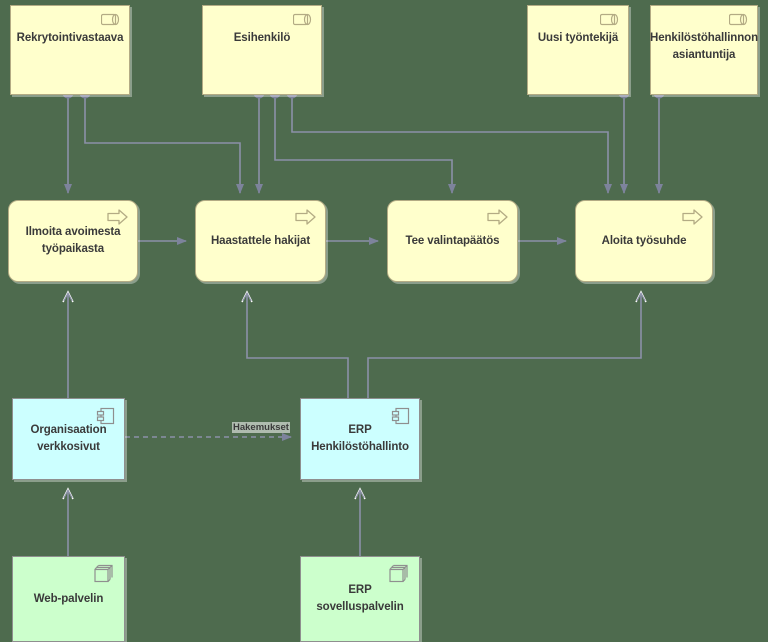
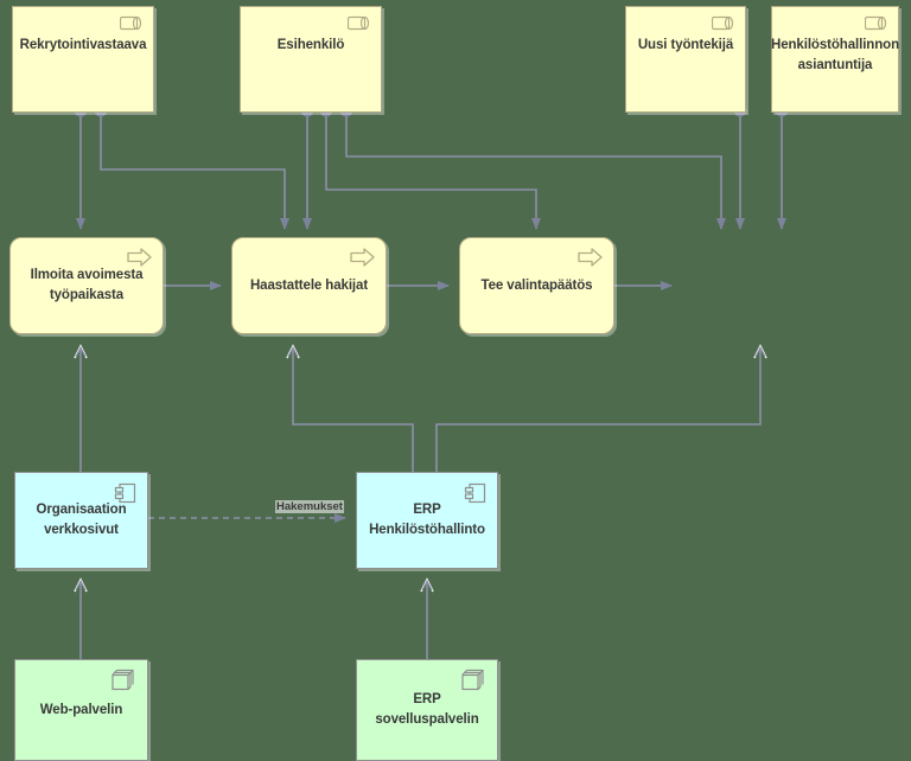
  Rekrytointivastaava
  Esihenkilö
  Uusi työntekijä
  Henkilöstöhallinnon asiantuntija
  Ilmoita avoimesta työpaikasta
  Haastattele hakijat
  Tee valintapäätös
- Aloita työsuhde
  Organisaation verkkosivut
  ERP Henkilöstöhallinto
  Web-palvelin
  ERP sovelluspalvelin
  Hakemukset
